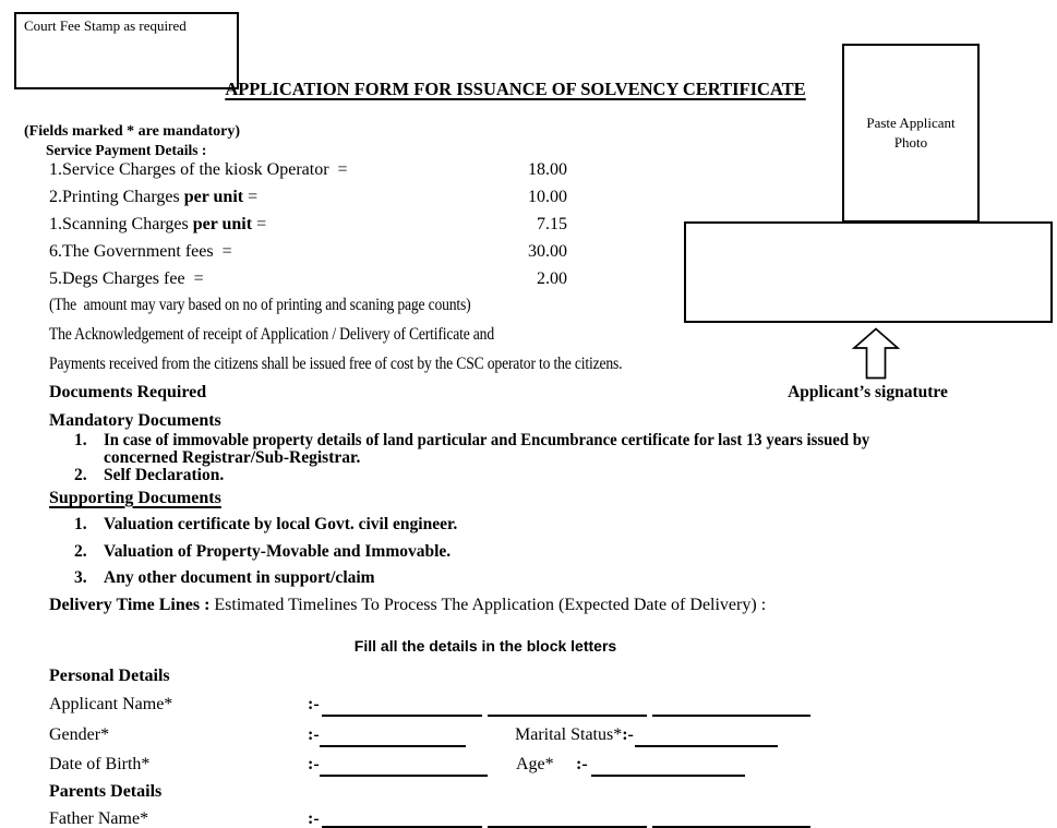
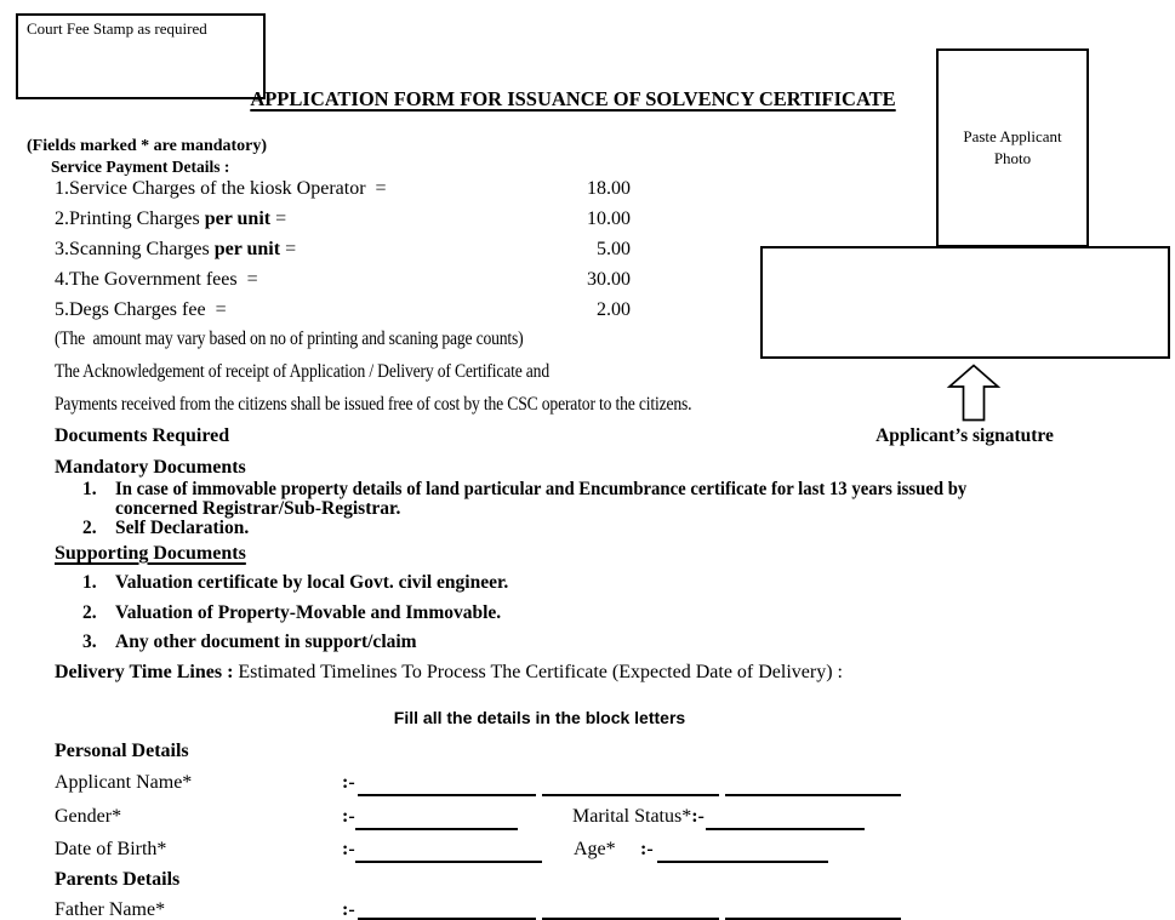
  Court Fee Stamp as required
  APPLICATION FORM FOR ISSUANCE OF SOLVENCY CERTIFICATE
  Paste Applicant
  Photo
  Applicant’s signatutre
  (Fields marked * are mandatory)
  Service Payment Details :
  1.Service Charges of the kiosk Operator =
  18.00
  2.Printing Charges per unit =
  10.00
- 1.Scanning Charges per unit =
+ 3.Scanning Charges per unit =
- 7.15
+ 5.00
- 6.The Government fees =
+ 4.The Government fees =
  30.00
  5.Degs Charges fee =
  2.00
  (The amount may vary based on no of printing and scaning page counts)
  The Acknowledgement of receipt of Application / Delivery of Certificate and
  Payments received from the citizens shall be issued free of cost by the CSC operator to the citizens.
  Documents Required
  Mandatory Documents
  1.
  In case of immovable property details of land particular and Encumbrance certificate for last 13 years issued by
  concerned Registrar/Sub-Registrar.
  2.
  Self Declaration.
  Supporting Documents
  1.
  Valuation certificate by local Govt. civil engineer.
  2.
  Valuation of Property-Movable and Immovable.
  3.
  Any other document in support/claim
- Delivery Time Lines : Estimated Timelines To Process The Application (Expected Date of Delivery) :
+ Delivery Time Lines : Estimated Timelines To Process The Certificate (Expected Date of Delivery) :
  Fill all the details in the block letters
  Personal Details
  Applicant Name*
  :-
  Gender*
  :-
  Marital Status*:-
  Date of Birth*
  :-
  Age*
  :-
  Parents Details
  Father Name*
  :-
